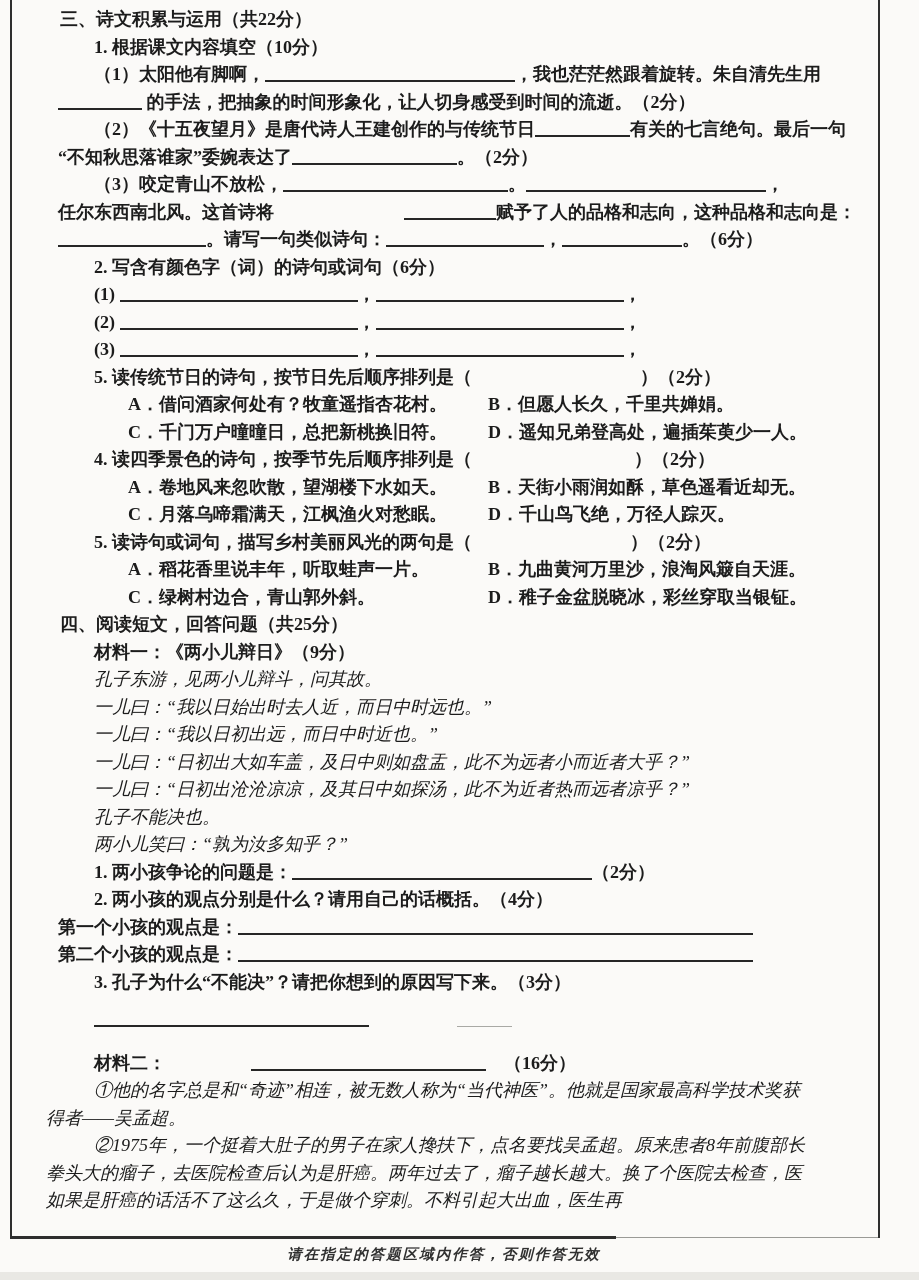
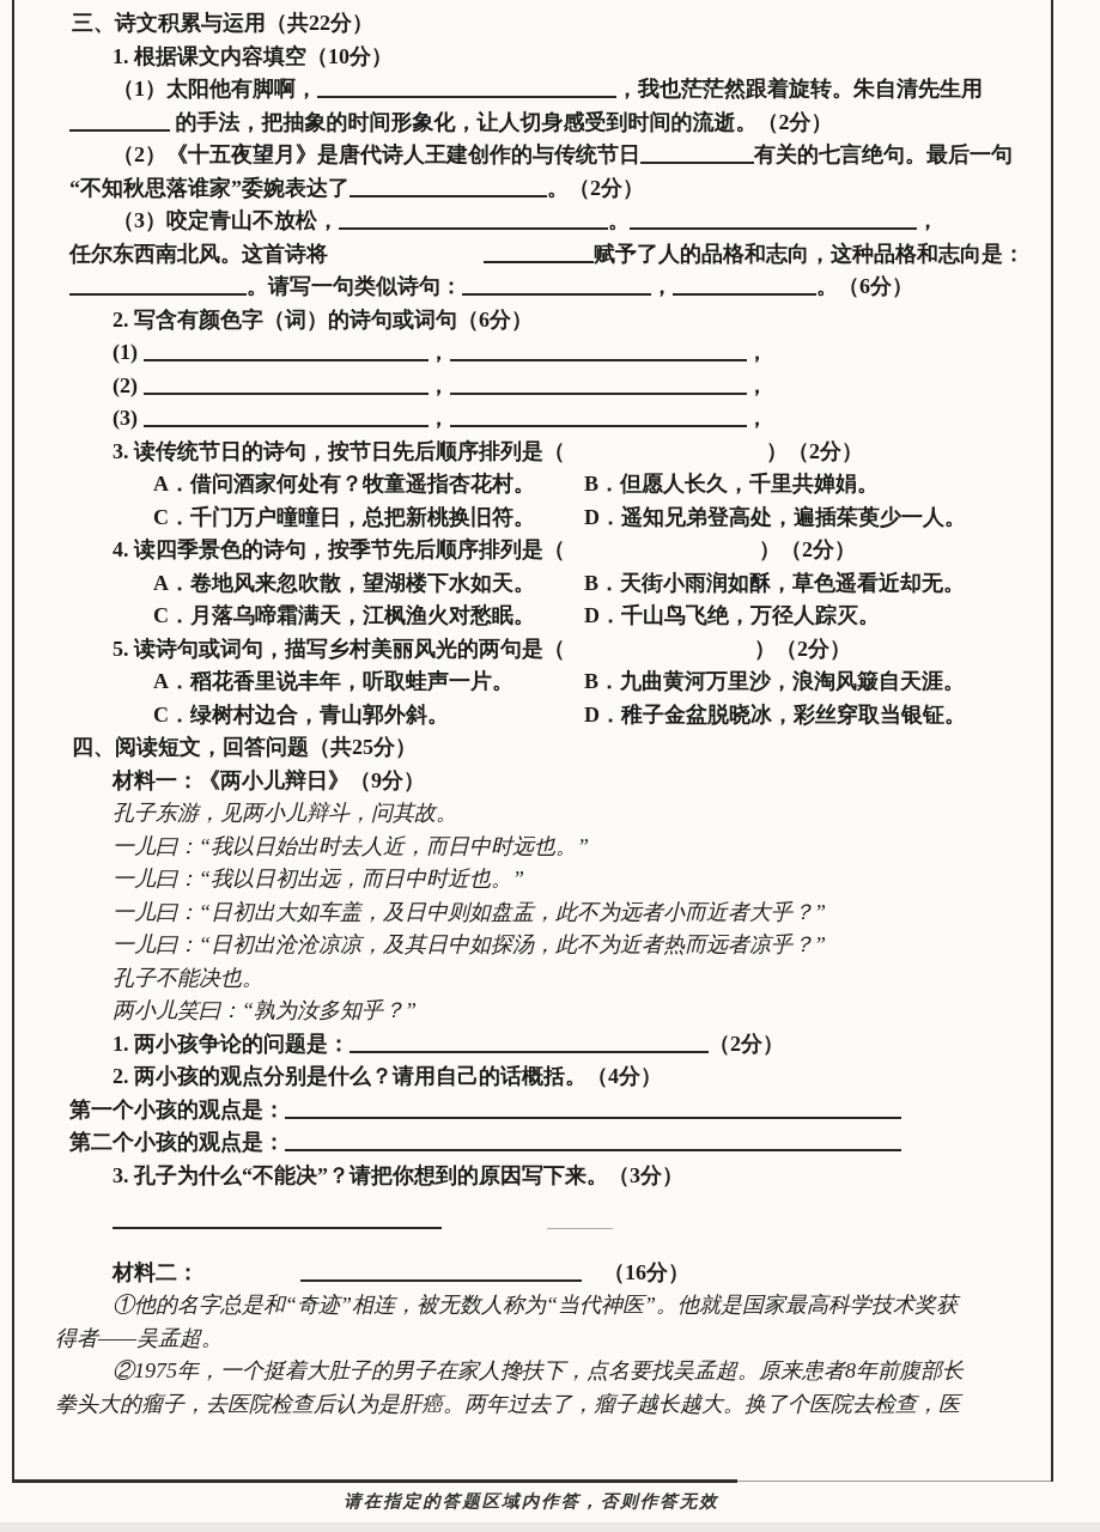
  三、诗文积累与运用（共22分）
  1. 根据课文内容填空（10分）
  （1）太阳他有脚啊， ，我也茫茫然跟着旋转。朱自清先生用
  的手法，把抽象的时间形象化，让人切身感受到时间的流逝。（2分）
  （2）《十五夜望月》是唐代诗人王建创作的与传统节日 有关的七言绝句。最后一句
  “不知秋思落谁家”委婉表达了 。（2分）
  （3）咬定青山不放松， 。 ，
  任尔东西南北风。这首诗将 赋予了人的品格和志向，这种品格和志向是：
  。请写一句类似诗句： ， 。（6分）
  2. 写含有颜色字（词）的诗句或词句（6分）
  (1) ， ，
  (2) ， ，
  (3) ， ，
- 5. 读传统节日的诗句，按节日先后顺序排列是（ ）（2分）
+ 3. 读传统节日的诗句，按节日先后顺序排列是（ ）（2分）
  A．借问酒家何处有？牧童遥指杏花村。 B．但愿人长久，千里共婵娟。
  C．千门万户曈曈日，总把新桃换旧符。 D．遥知兄弟登高处，遍插茱萸少一人。
  4. 读四季景色的诗句，按季节先后顺序排列是（ ）（2分）
  A．卷地风来忽吹散，望湖楼下水如天。 B．天街小雨润如酥，草色遥看近却无。
  C．月落乌啼霜满天，江枫渔火对愁眠。 D．千山鸟飞绝，万径人踪灭。
  5. 读诗句或词句，描写乡村美丽风光的两句是（ ）（2分）
  A．稻花香里说丰年，听取蛙声一片。 B．九曲黄河万里沙，浪淘风簸自天涯。
  C．绿树村边合，青山郭外斜。 D．稚子金盆脱晓冰，彩丝穿取当银钲。
  四、阅读短文，回答问题（共25分）
  材料一：《两小儿辩日》（9分）
  孔子东游，见两小儿辩斗，问其故。
  一儿曰：“我以日始出时去人近，而日中时远也。”
  一儿曰：“我以日初出远，而日中时近也。”
  一儿曰：“日初出大如车盖，及日中则如盘盂，此不为远者小而近者大乎？”
  一儿曰：“日初出沧沧凉凉，及其日中如探汤，此不为近者热而远者凉乎？”
  孔子不能决也。
  两小儿笑曰：“孰为汝多知乎？”
  1. 两小孩争论的问题是： （2分）
  2. 两小孩的观点分别是什么？请用自己的话概括。（4分）
  第一个小孩的观点是：
  第二个小孩的观点是：
  3. 孔子为什么“不能决”？请把你想到的原因写下来。（3分）
  材料二： （16分）
  ①他的名字总是和“奇迹”相连，被无数人称为“当代神医”。他就是国家最高科学技术奖获
  得者——吴孟超。
  ②1975年，一个挺着大肚子的男子在家人搀扶下，点名要找吴孟超。原来患者8年前腹部长
  拳头大的瘤子，去医院检查后认为是肝癌。两年过去了，瘤子越长越大。换了个医院去检查，医
- 如果是肝癌的话活不了这么久，于是做个穿刺。不料引起大出血，医生再
  请在指定的答题区域内作答，否则作答无效
